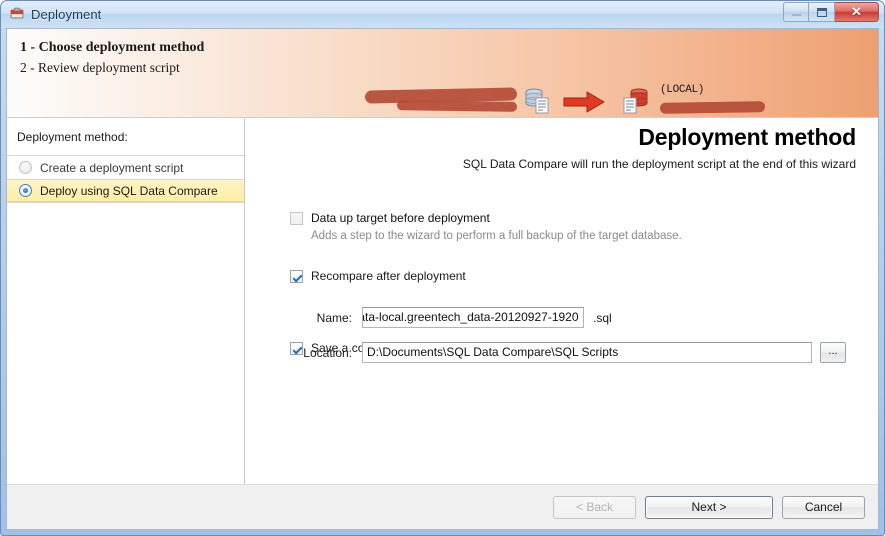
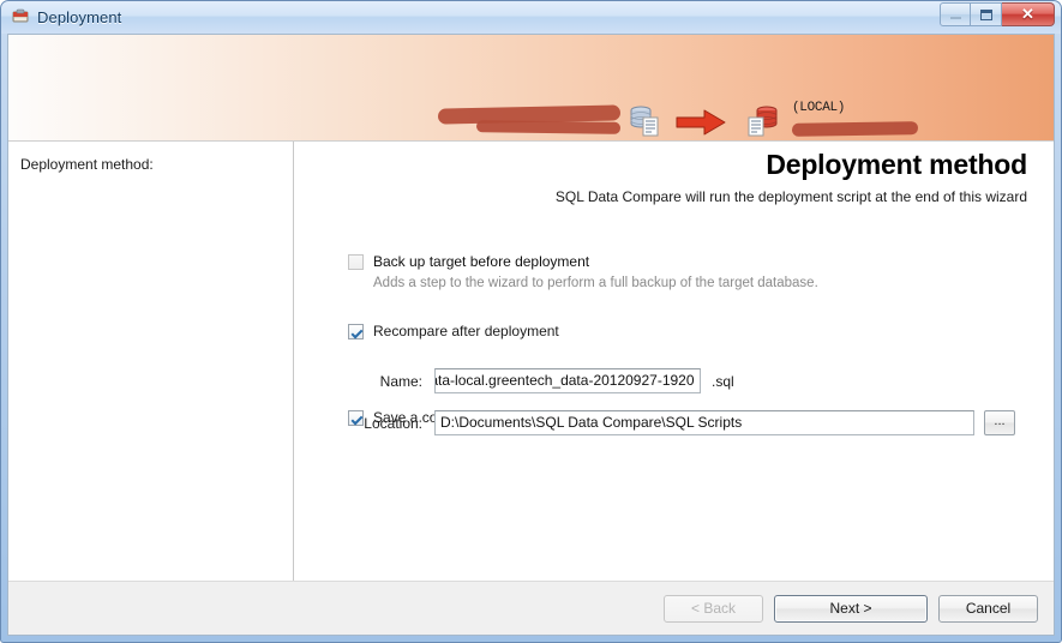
  Deployment
  ✕
- 1 - Choose deployment method
- 2 - Review deployment script
  (LOCAL)
  Deployment method:
- Create a deployment script
- Deploy using SQL Data Compare
  Deployment method
  SQL Data Compare will run the deployment script at the end of this wizard
- Data up target before deployment
+ Back up target before deployment
  Adds a step to the wizard to perform a full backup of the target database.
  Recompare after deployment
  Name:
  ata-local.greentech_data-20120927-1920
  .sql
  Location:
  D:\Documents\SQL Data Compare\SQL Scripts
  ...
  < Back
  Next >
  Cancel
